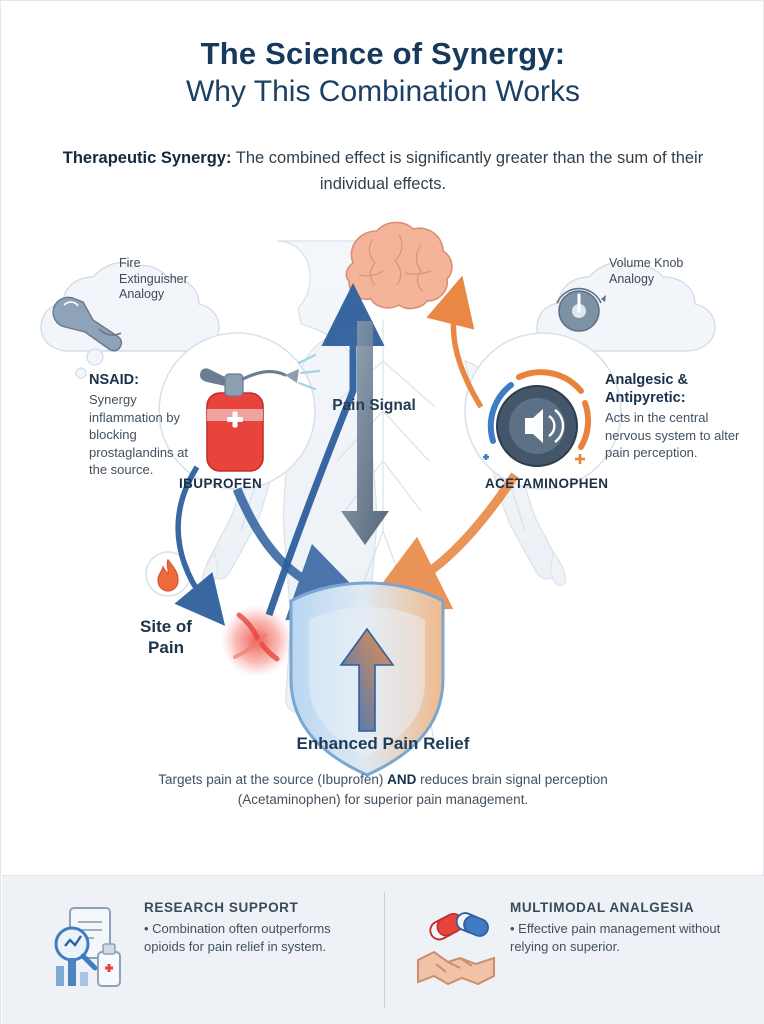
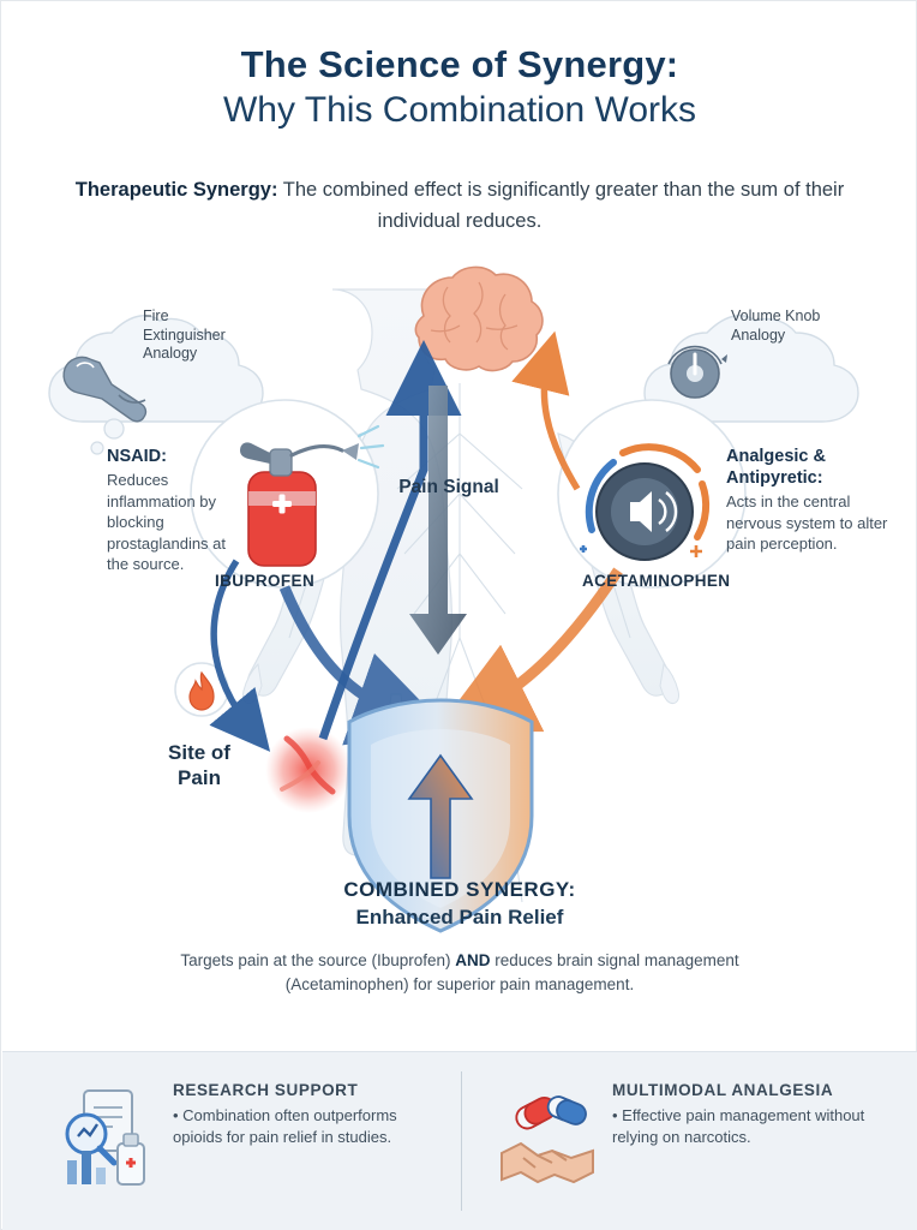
  The Science of Synergy:
  Why This Combination Works
- Therapeutic Synergy: The combined effect is significantly greater than the sum of their individual effects.
+ Therapeutic Synergy: The combined effect is significantly greater than the sum of their individual reduces.
  Fire Extinguisher Analogy
  Volume Knob Analogy
  NSAID:
- Synergy inflammation by blocking prostaglandins at the source.
+ Reduces inflammation by blocking prostaglandins at the source.
  Analgesic & Antipyretic:
  Acts in the central nervous system to alter pain perception.
  IBUPROFEN
  ACETAMINOPHEN
  Pain Signal
  Site of Pain
+ COMBINED SYNERGY:
  Enhanced Pain Relief
- Targets pain at the source (Ibuprofen) AND reduces brain signal perception (Acetaminophen) for superior pain management.
+ Targets pain at the source (Ibuprofen) AND reduces brain signal management (Acetaminophen) for superior pain management.
  RESEARCH SUPPORT
- • Combination often outperforms opioids for pain relief in system.
+ • Combination often outperforms opioids for pain relief in studies.
  MULTIMODAL ANALGESIA
- • Effective pain management without relying on superior.
+ • Effective pain management without relying on narcotics.
